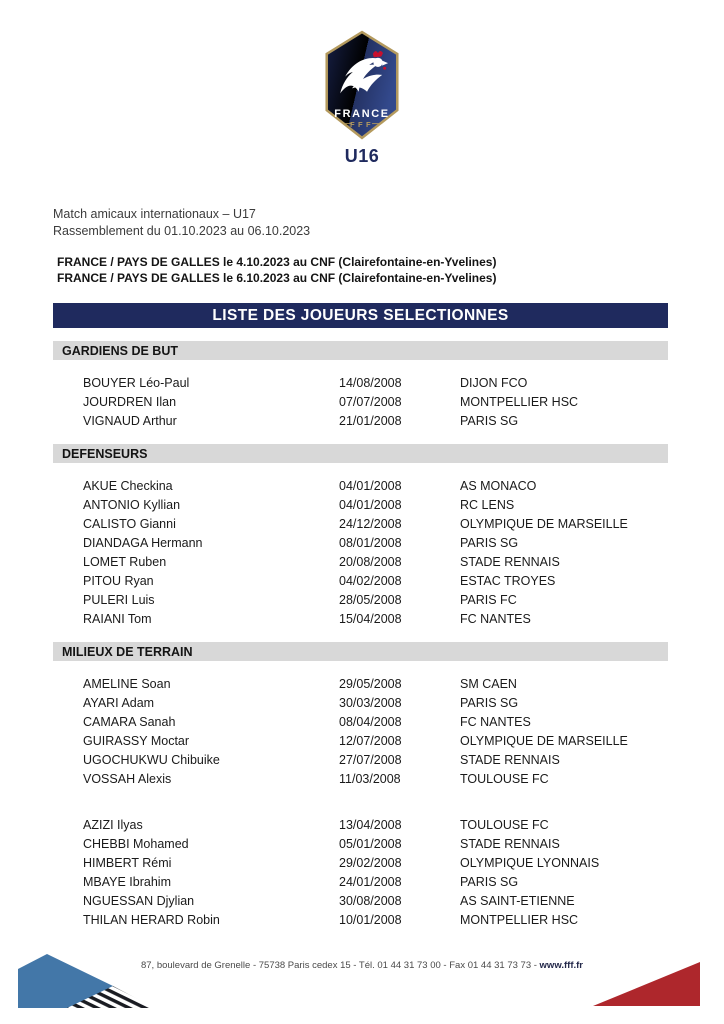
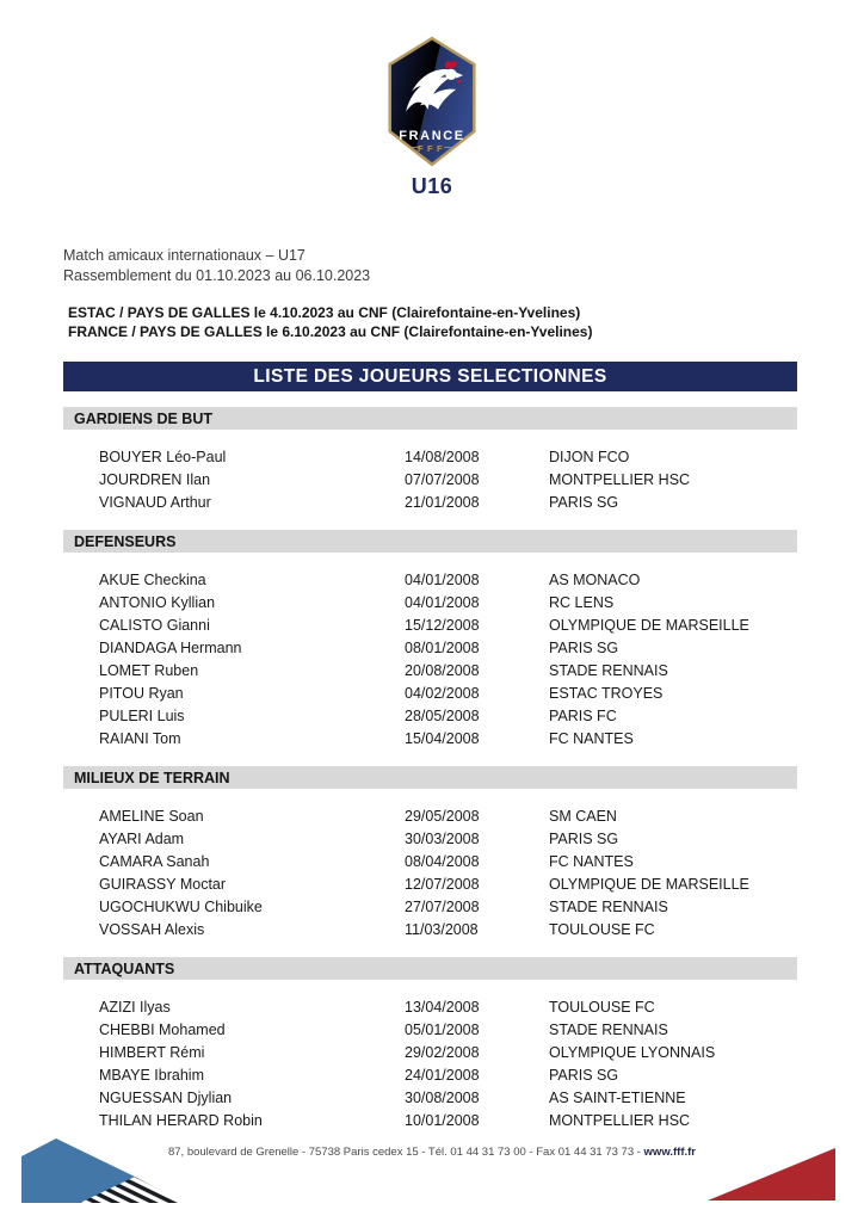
  FRANCE
  FFF
  U16
  Match amicaux internationaux – U17
  Rassemblement du 01.10.2023 au 06.10.2023
- FRANCE / PAYS DE GALLES le 4.10.2023 au CNF (Clairefontaine-en-Yvelines)
+ ESTAC / PAYS DE GALLES le 4.10.2023 au CNF (Clairefontaine-en-Yvelines)
  FRANCE / PAYS DE GALLES le 6.10.2023 au CNF (Clairefontaine-en-Yvelines)
  LISTE DES JOUEURS SELECTIONNES
  GARDIENS DE BUT
  BOUYER Léo-Paul
  14/08/2008
  DIJON FCO
  JOURDREN Ilan
  07/07/2008
  MONTPELLIER HSC
  VIGNAUD Arthur
  21/01/2008
  PARIS SG
  DEFENSEURS
  AKUE Checkina
  04/01/2008
  AS MONACO
  ANTONIO Kyllian
  04/01/2008
  RC LENS
  CALISTO Gianni
- 24/12/2008
+ 15/12/2008
  OLYMPIQUE DE MARSEILLE
  DIANDAGA Hermann
  08/01/2008
  PARIS SG
  LOMET Ruben
  20/08/2008
  STADE RENNAIS
  PITOU Ryan
  04/02/2008
  ESTAC TROYES
  PULERI Luis
  28/05/2008
  PARIS FC
  RAIANI Tom
  15/04/2008
  FC NANTES
  MILIEUX DE TERRAIN
  AMELINE Soan
  29/05/2008
  SM CAEN
  AYARI Adam
  30/03/2008
  PARIS SG
  CAMARA Sanah
  08/04/2008
  FC NANTES
  GUIRASSY Moctar
  12/07/2008
  OLYMPIQUE DE MARSEILLE
  UGOCHUKWU Chibuike
  27/07/2008
  STADE RENNAIS
  VOSSAH Alexis
  11/03/2008
  TOULOUSE FC
+ ATTAQUANTS
  AZIZI Ilyas
  13/04/2008
  TOULOUSE FC
  CHEBBI Mohamed
  05/01/2008
  STADE RENNAIS
  HIMBERT Rémi
  29/02/2008
  OLYMPIQUE LYONNAIS
  MBAYE Ibrahim
  24/01/2008
  PARIS SG
  NGUESSAN Djylian
  30/08/2008
  AS SAINT-ETIENNE
  THILAN HERARD Robin
  10/01/2008
  MONTPELLIER HSC
  87, boulevard de Grenelle - 75738 Paris cedex 15 - Tél. 01 44 31 73 00 - Fax 01 44 31 73 73 - www.fff.fr
